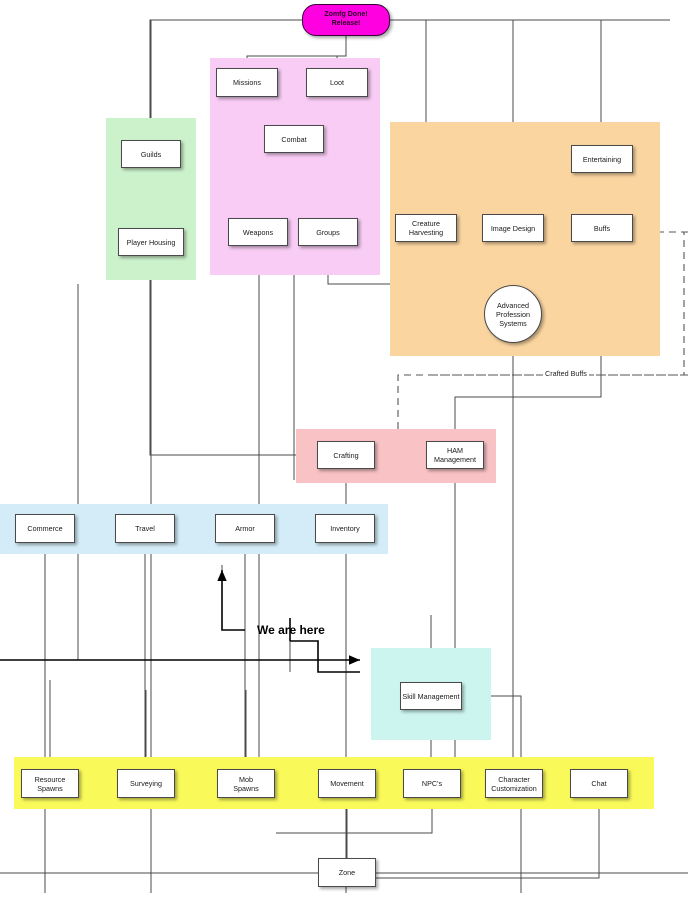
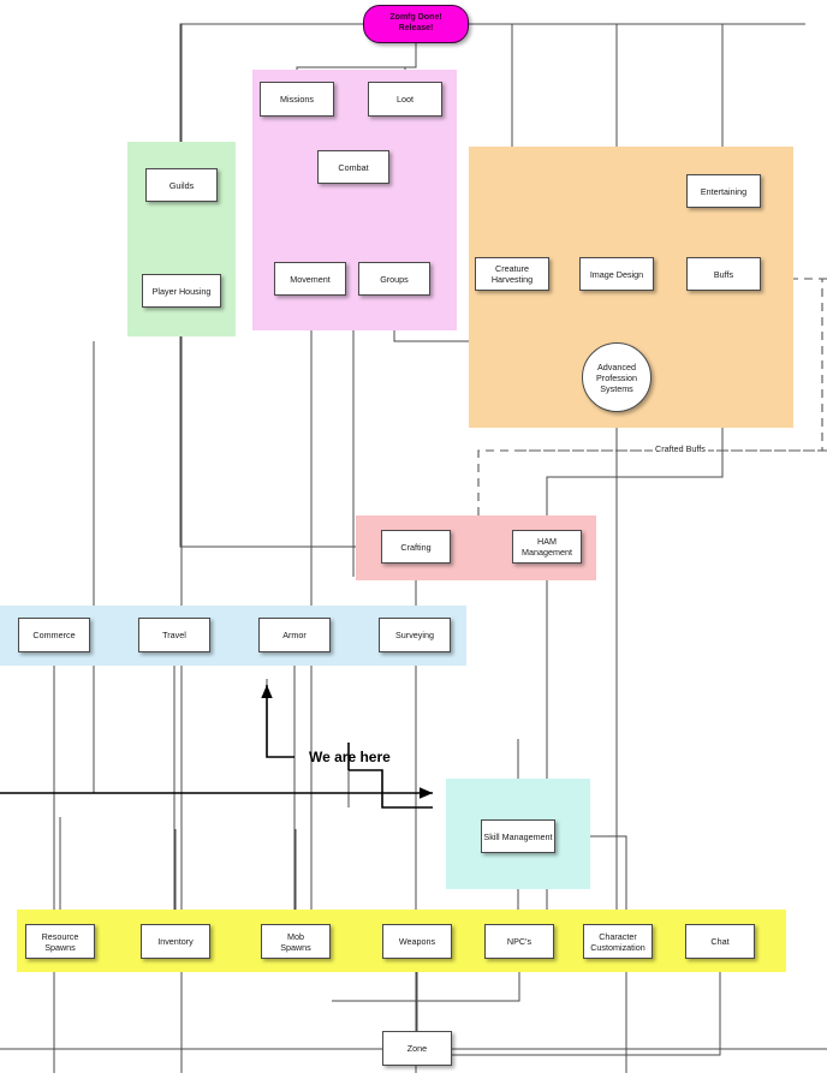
  Missions
  Loot
  Combat
- Weapons
+ Movement
  Groups
  Guilds
  Player Housing
  Entertaining
  Creature
  Harvesting
  Image Design
  Buffs
  Advanced
  Profession
  Systems
  Crafting
  HAM
  Management
  Commerce
  Travel
  Armor
- Inventory
+ Surveying
  Skill Management
  Resource
  Spawns
- Surveying
+ Inventory
  Mob
  Spawns
- Movement
+ Weapons
  NPC's
  Character
  Customization
  Chat
  Zone
  Crafted Buffs
  We are here
